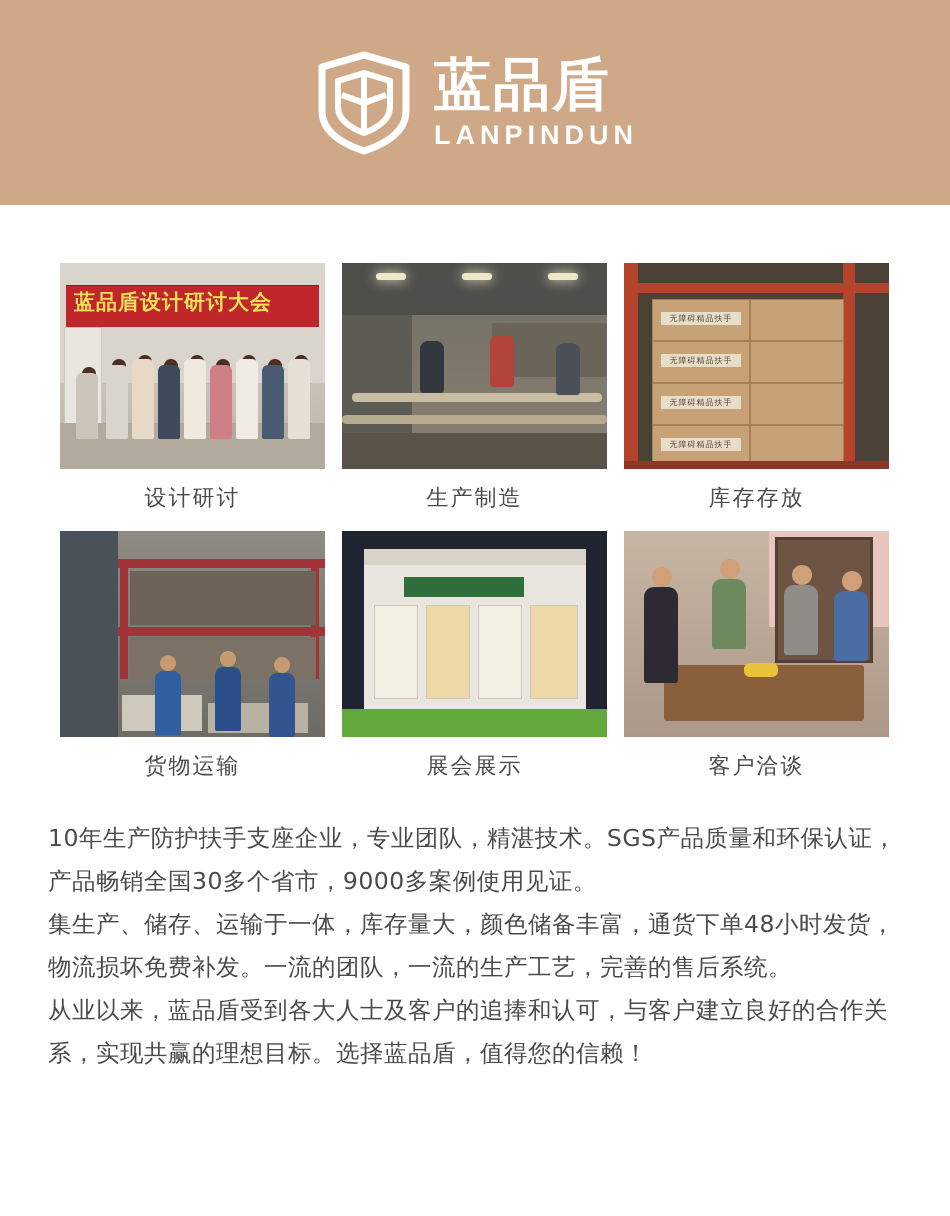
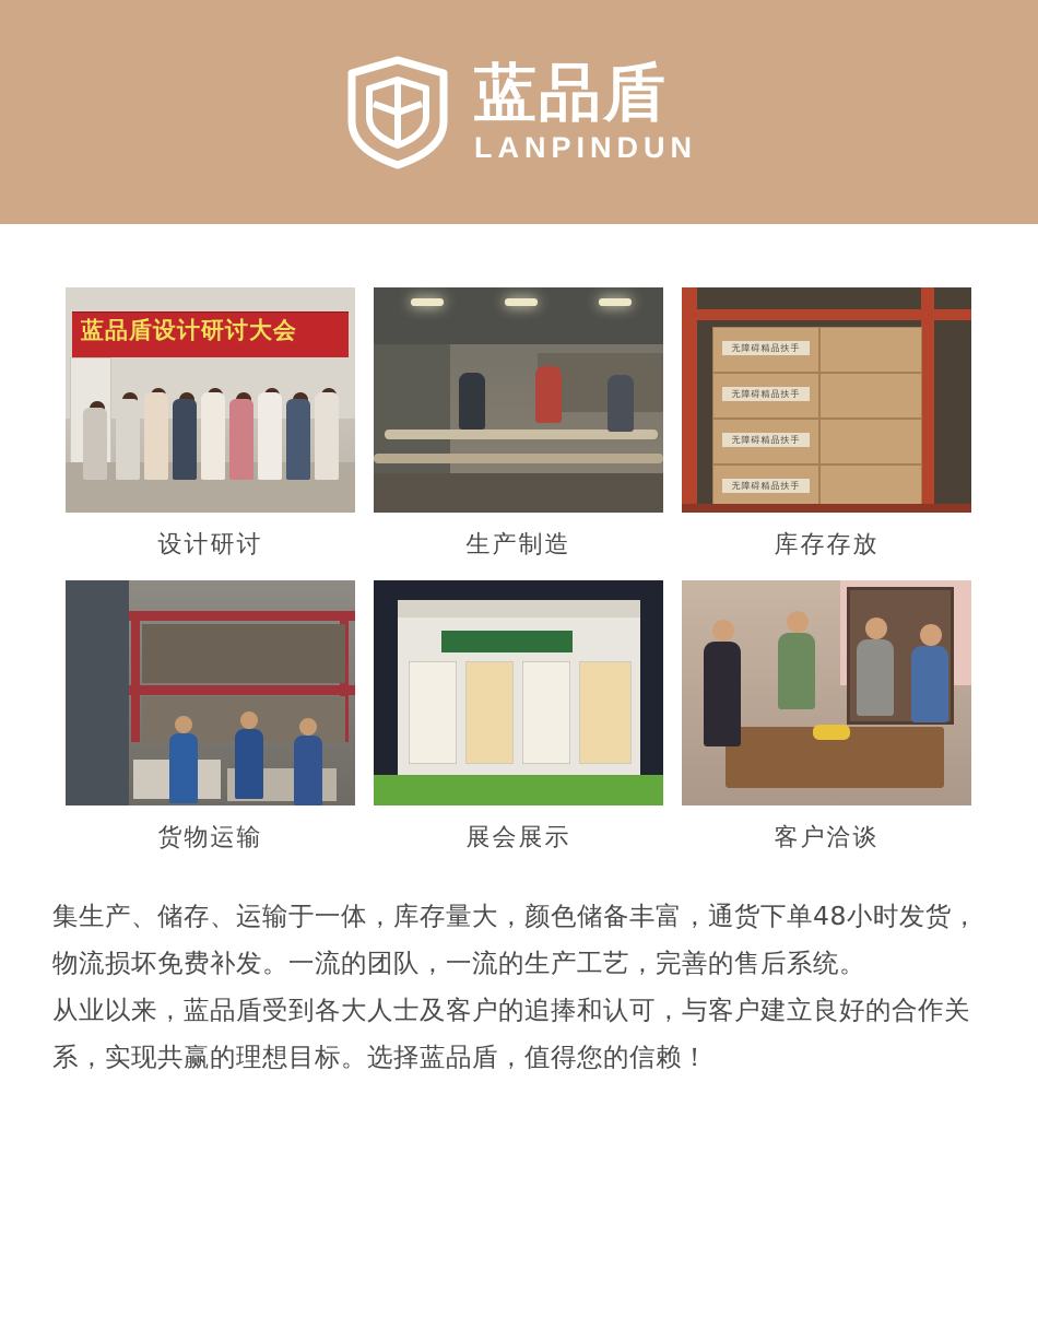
  蓝品盾
  LANPINDUN
  设计研讨
  生产制造
  无障碍精品扶手
  无障碍精品扶手
  无障碍精品扶手
  无障碍精品扶手
  库存存放
  货物运输
  展会展示
  客户洽谈
- 10年生产防护扶手支座企业，专业团队，精湛技术。SGS产品质量和环保认证，产品畅销全国30多个省市，9000多案例使用见证。
  集生产、储存、运输于一体，库存量大，颜色储备丰富，通货下单48小时发货，物流损坏免费补发。一流的团队，一流的生产工艺，完善的售后系统。
  从业以来，蓝品盾受到各大人士及客户的追捧和认可，与客户建立良好的合作关系，实现共赢的理想目标。选择蓝品盾，值得您的信赖！
